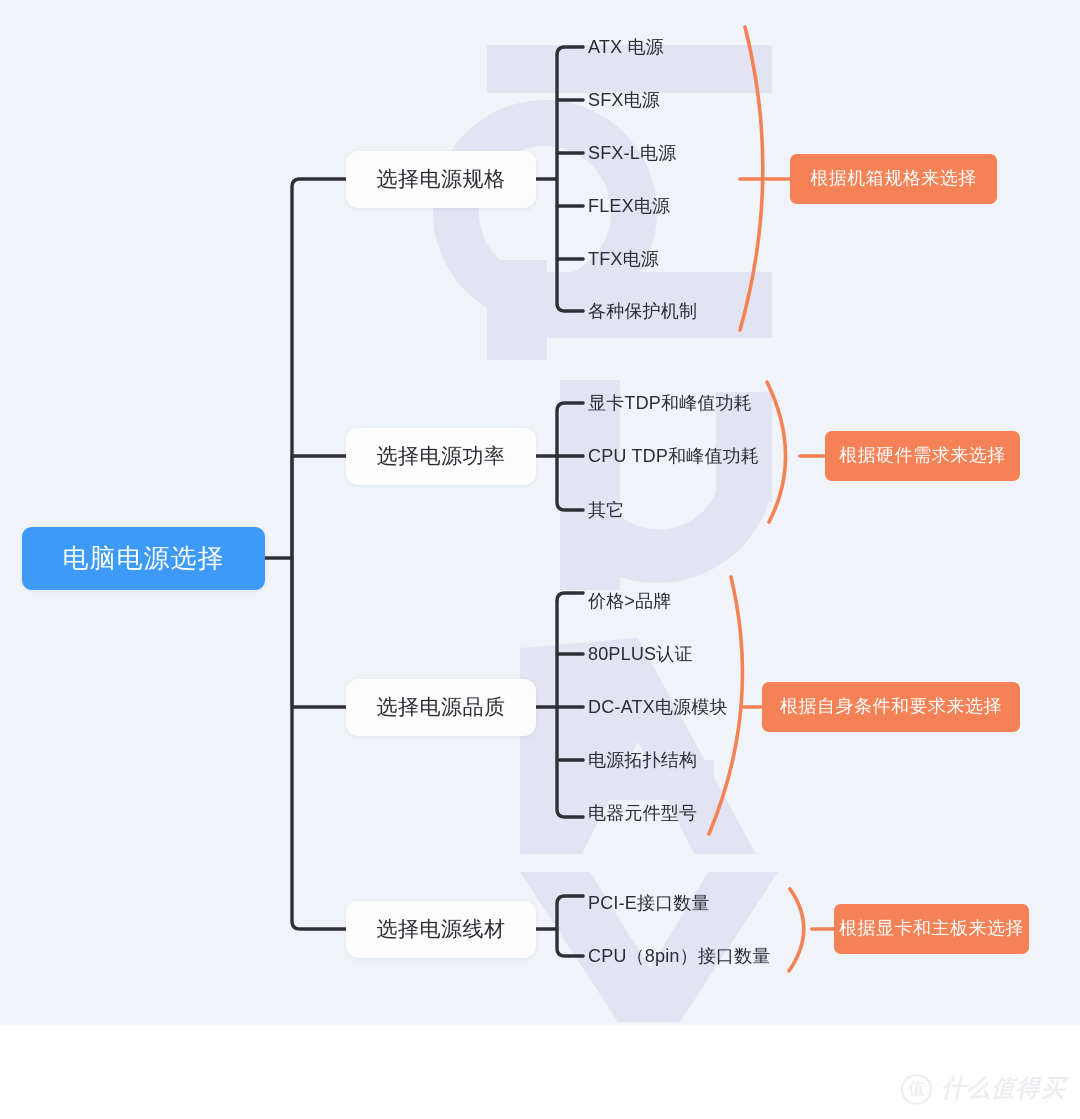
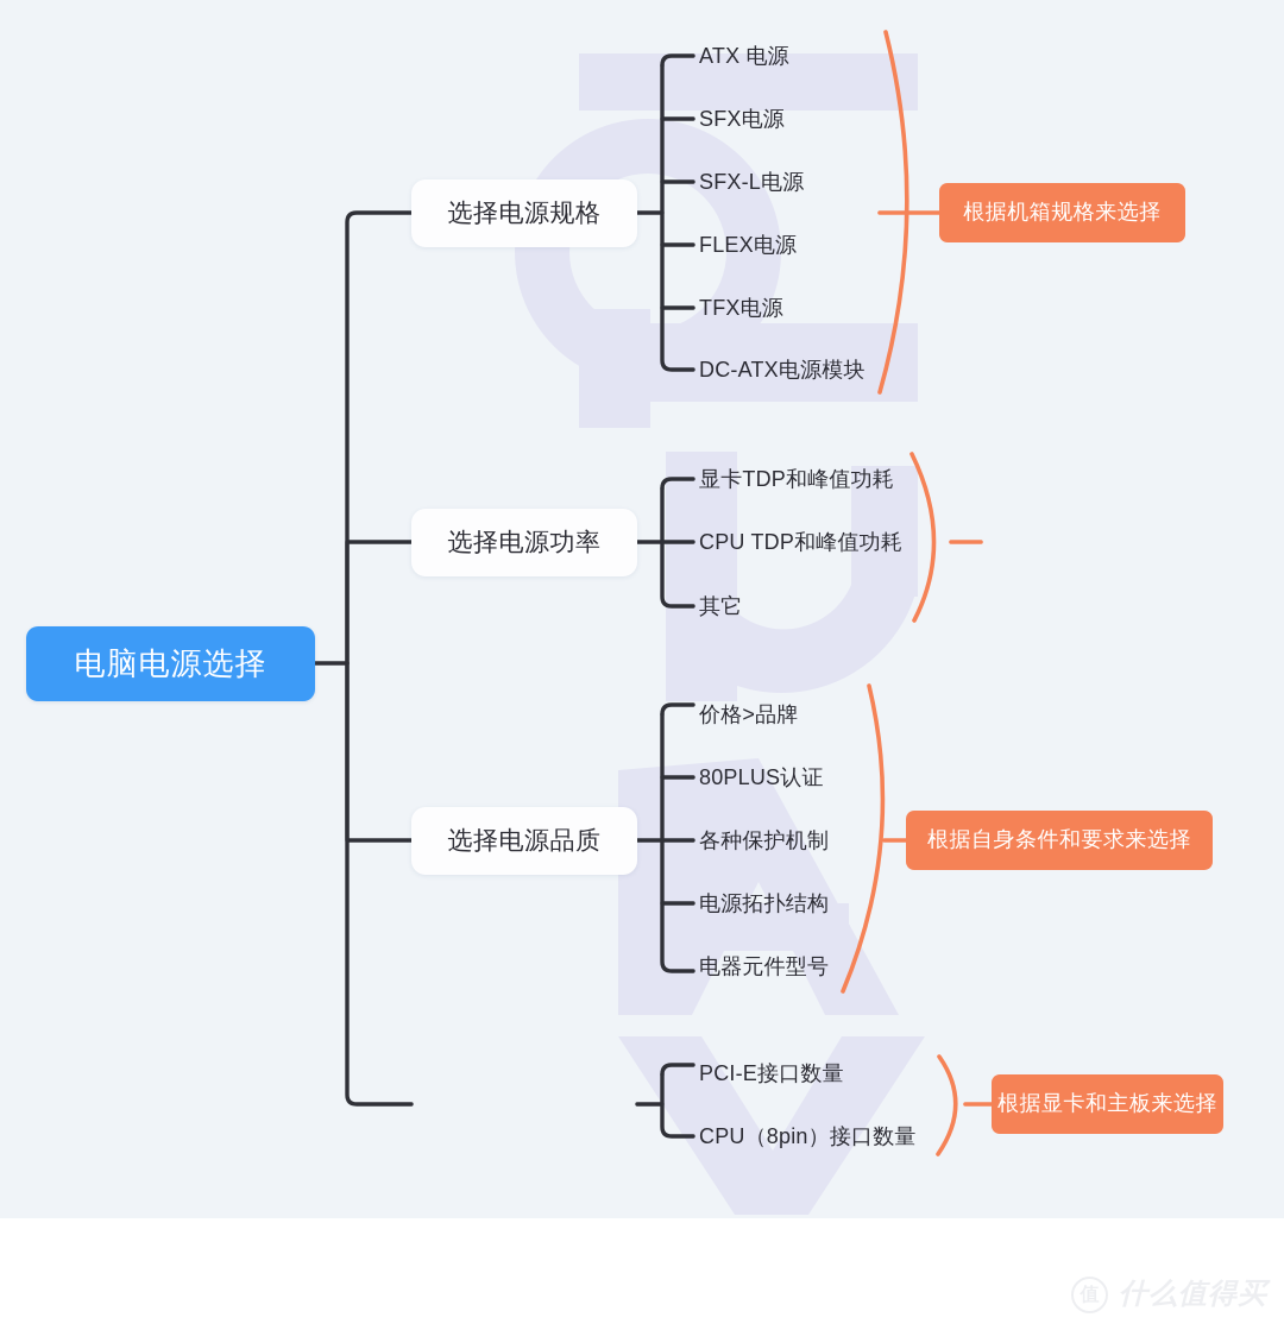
  电脑电源选择
  选择电源规格
  ATX 电源
  SFX电源
  SFX-L电源
  FLEX电源
  TFX电源
- 各种保护机制
+ DC-ATX电源模块
  根据机箱规格来选择
  选择电源功率
  显卡TDP和峰值功耗
  CPU TDP和峰值功耗
  其它
- 根据硬件需求来选择
  选择电源品质
  价格>品牌
  80PLUS认证
- DC-ATX电源模块
+ 各种保护机制
  电源拓扑结构
  电器元件型号
  根据自身条件和要求来选择
- 选择电源线材
  PCI-E接口数量
  CPU（8pin）接口数量
  根据显卡和主板来选择
